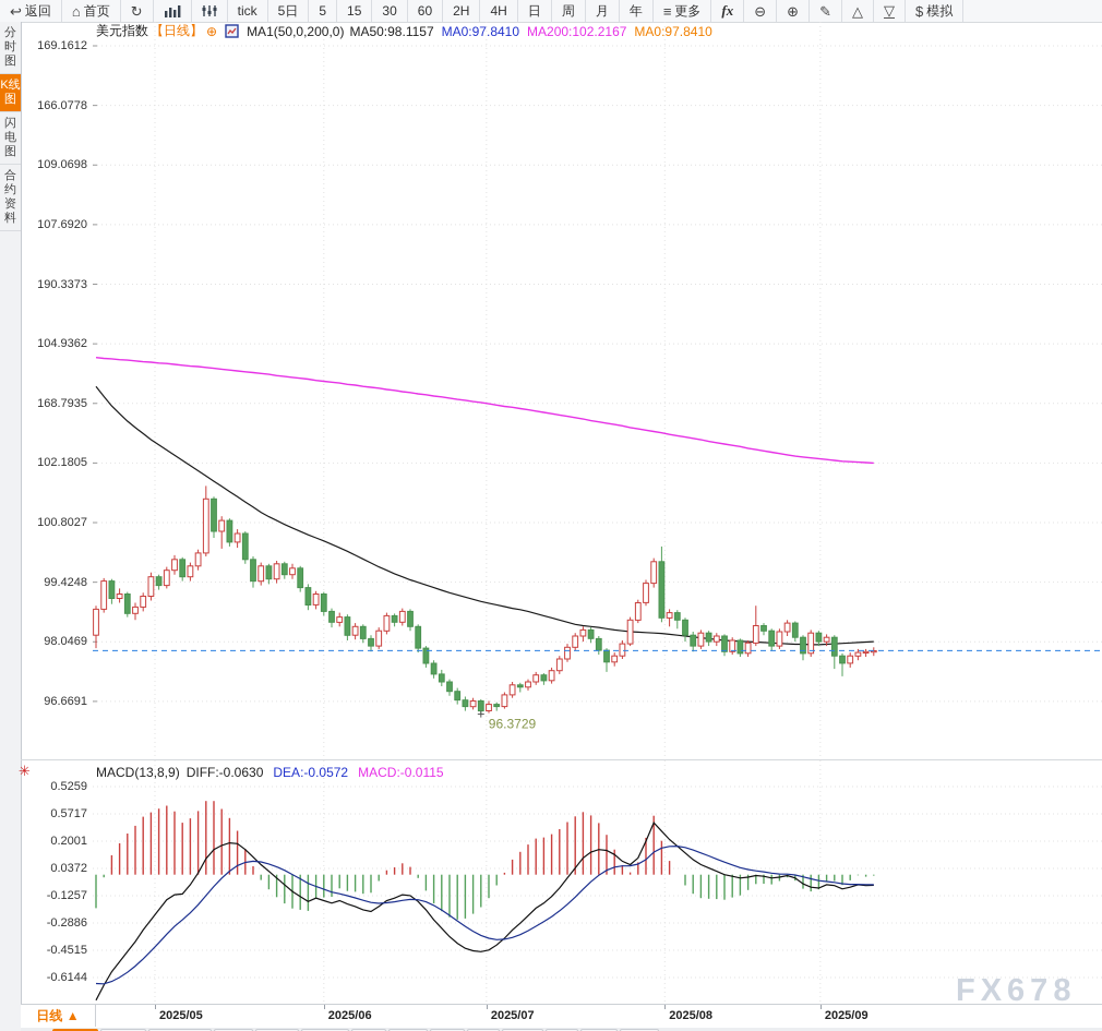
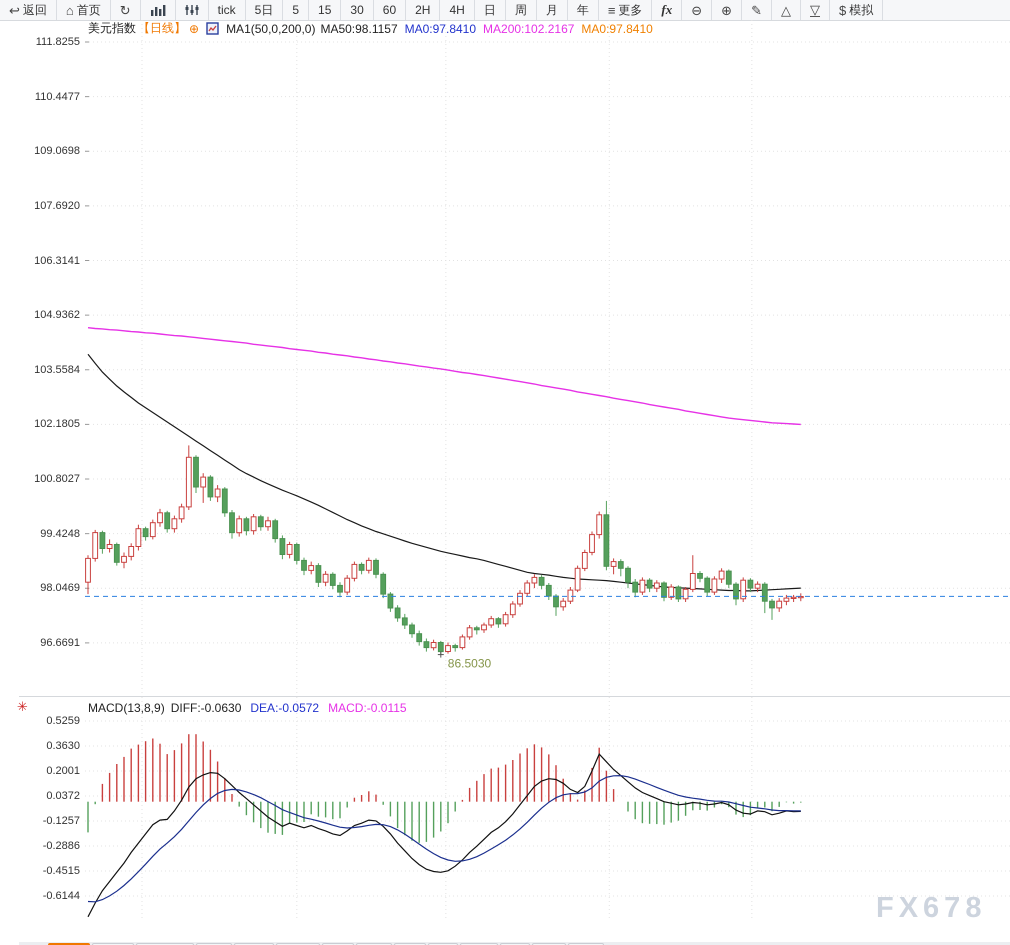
  ↩
  返回
  ⌂
  首页
  ↻
  tick
  5日
  5
  15
  30
  60
  2H
  4H
  日
  周
  月
  年
  ≡
  更多
  fx
  ⊖
  ⊕
  ✎
  △
  ▽
  $
  模拟
- 分时图
- K线图
- 闪电图
- 合约资料
  美元指数
  【日线】
  ⊕
  MA1(50,0,200,0)
  MA50:98.1157
  MA0:97.8410
  MA200:102.2167
  MA0:97.8410
- 96.3729
+ 86.5030
  ✳
  MACD(13,8,9)
  DIFF:-0.0630
  DEA:-0.0572
  MACD:-0.0115
  FX678
- 169.1612
+ 111.8255
- 166.0778
+ 110.4477
  109.0698
  107.6920
- 190.3373
+ 106.3141
  104.9362
- 168.7935
+ 103.5584
  102.1805
  100.8027
  99.4248
  98.0469
  96.6691
  0.5259
- 0.5717
+ 0.3630
  0.2001
  0.0372
  -0.1257
  -0.2886
  -0.4515
  -0.6144
- 日线 ▲
- 2025/05
- 2025/06
- 2025/07
- 2025/08
- 2025/09
